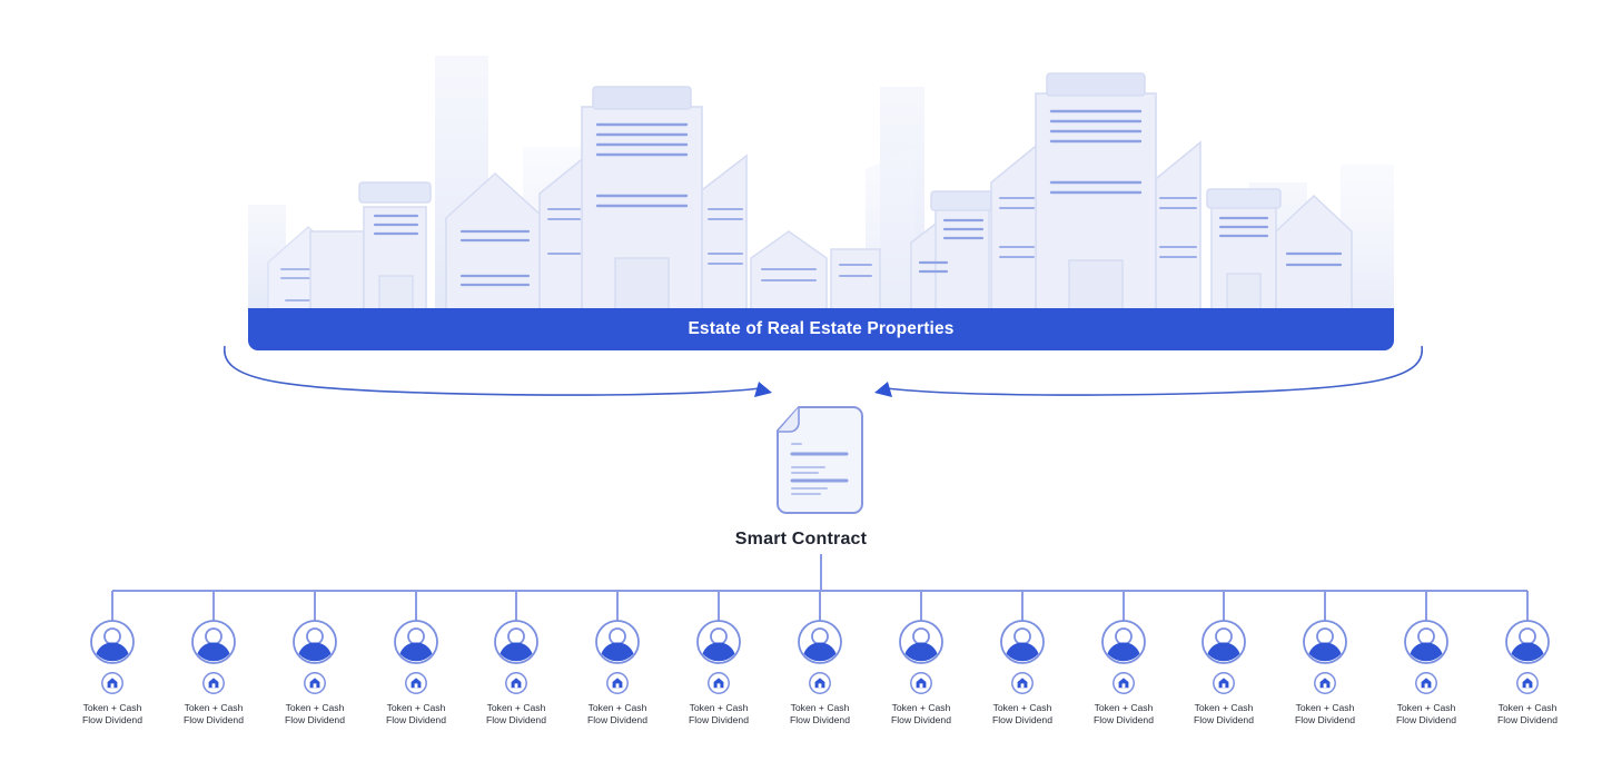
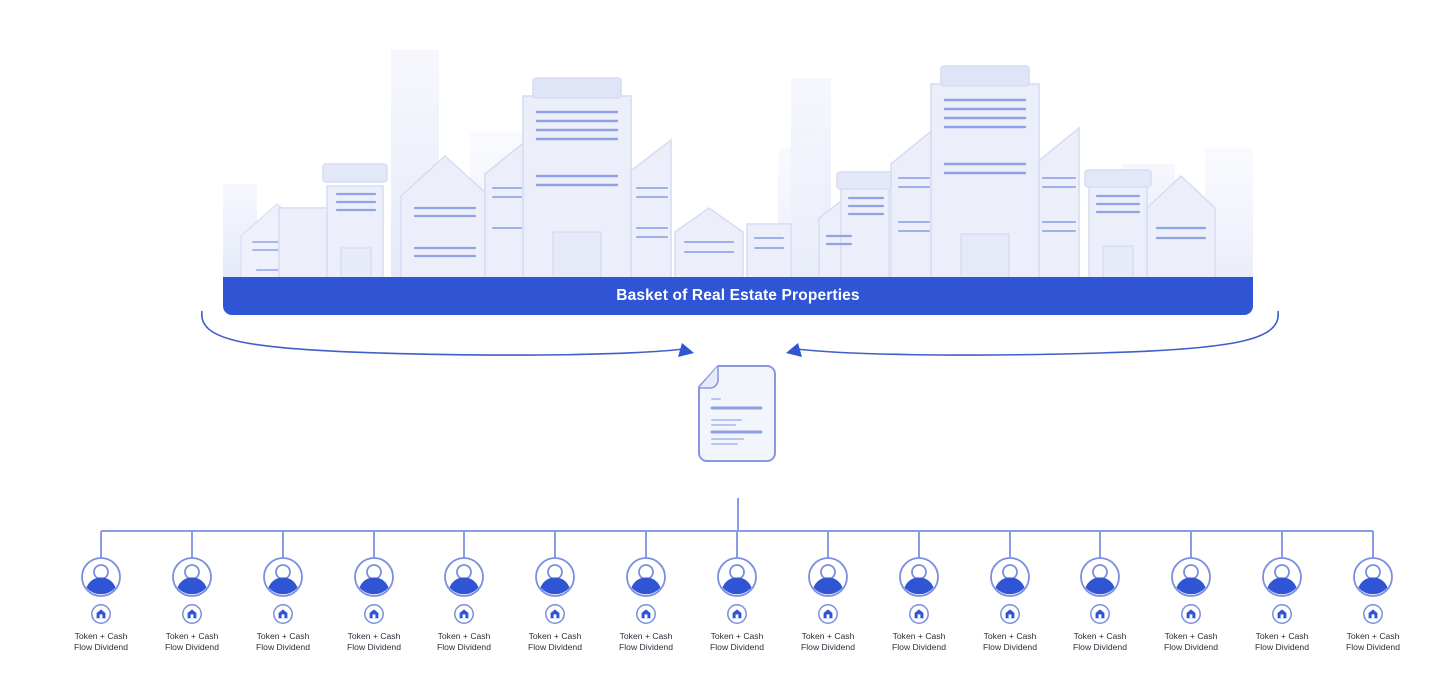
- Estate of Real Estate Properties
+ Basket of Real Estate Properties
- Smart Contract
  Token + Cash
  Flow Dividend
  Token + Cash
  Flow Dividend
  Token + Cash
  Flow Dividend
  Token + Cash
  Flow Dividend
  Token + Cash
  Flow Dividend
  Token + Cash
  Flow Dividend
  Token + Cash
  Flow Dividend
  Token + Cash
  Flow Dividend
  Token + Cash
  Flow Dividend
  Token + Cash
  Flow Dividend
  Token + Cash
  Flow Dividend
  Token + Cash
  Flow Dividend
  Token + Cash
  Flow Dividend
  Token + Cash
  Flow Dividend
  Token + Cash
  Flow Dividend
